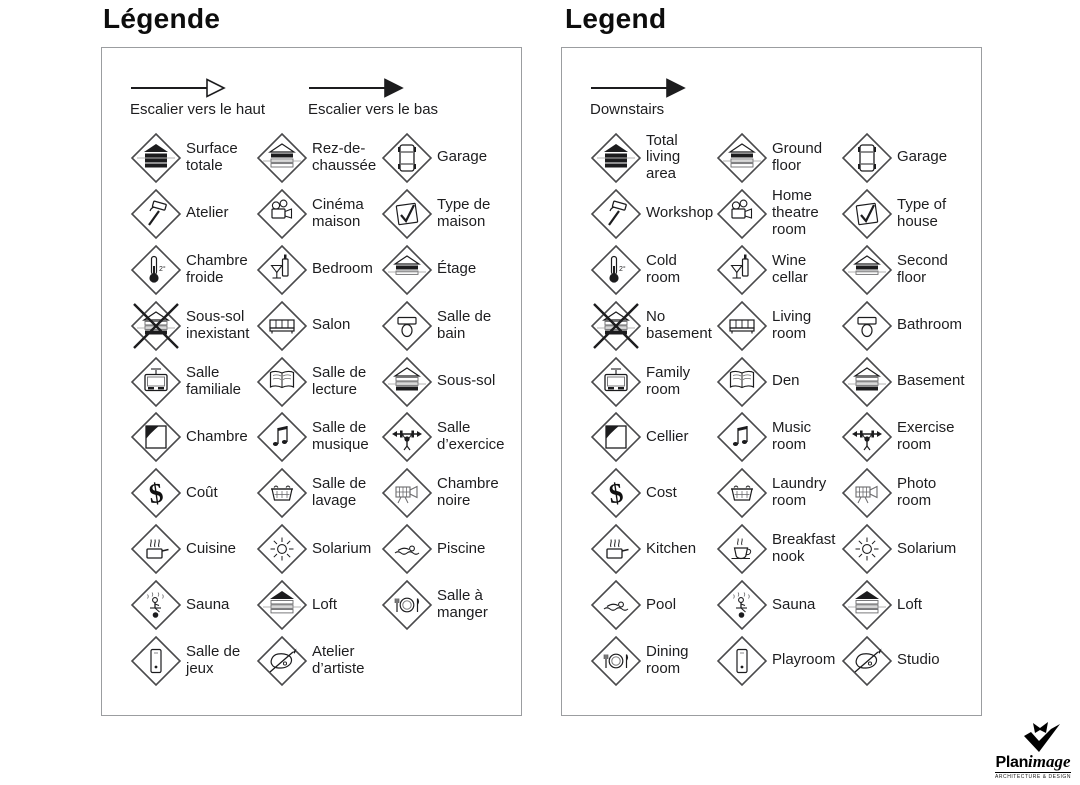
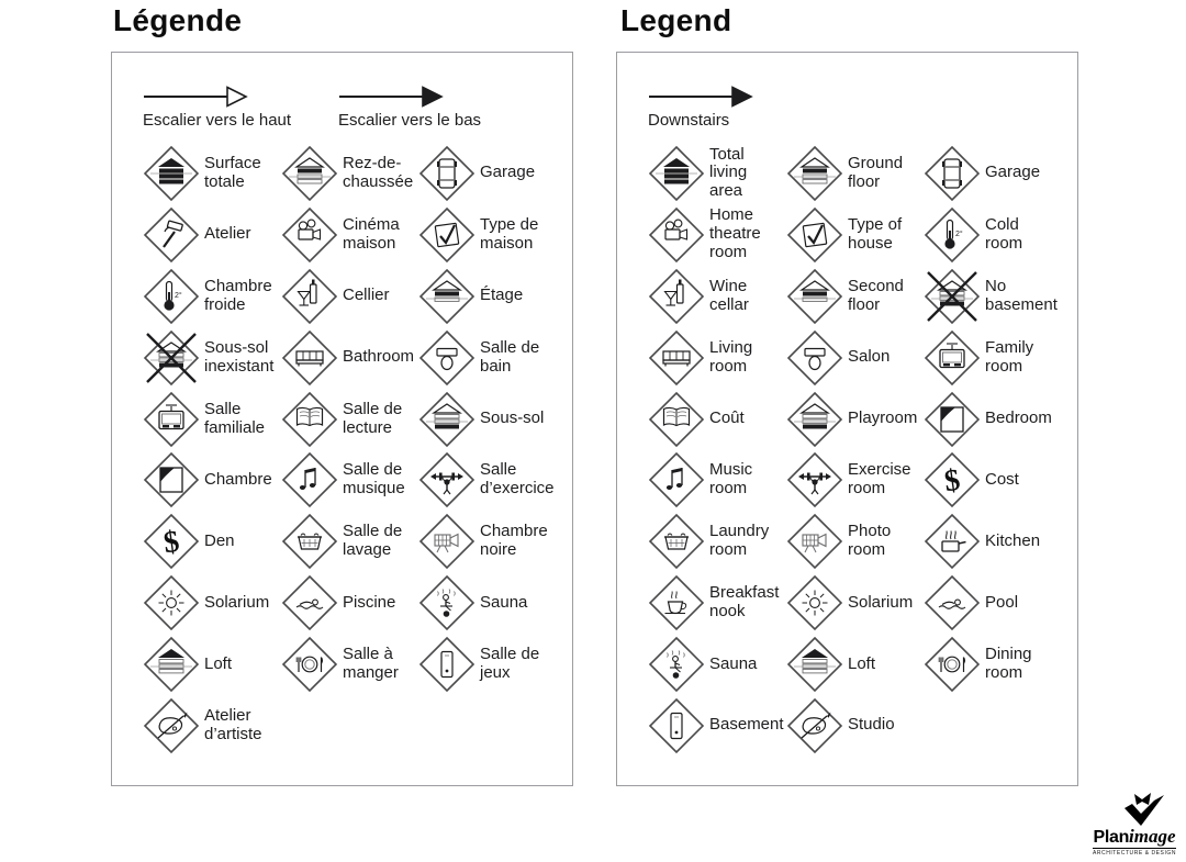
  Légende
  Legend
  Escalier vers le haut
  Escalier vers le bas
  Surface
  totale
  Rez-de-
  chaussée
  Garage
  Atelier
  Cinéma
  maison
  Type de
  maison
  Chambre
  froide
- Bedroom
+ Cellier
  Étage
  Sous-sol
  inexistant
- Salon
+ Bathroom
  Salle de
  bain
  Salle
  familiale
  Salle de
  lecture
  Sous-sol
  Chambre
  Salle de
  musique
  Salle
  d’exercice
- Coût
+ Den
  Salle de
  lavage
  Chambre
  noire
- Cuisine
  Solarium
  Piscine
  Sauna
  Loft
  Salle à
  manger
  Salle de
  jeux
  Atelier
  d’artiste
  Downstairs
  Total
  living
  area
  Ground
  floor
  Garage
- Workshop
  Home
  theatre
  room
  Type of
  house
  Cold
  room
  Wine
  cellar
  Second
  floor
  No
  basement
  Living
  room
- Bathroom
+ Salon
  Family
  room
- Den
+ Coût
- Basement
+ Playroom
- Cellier
+ Bedroom
  Music
  room
  Exercise
  room
  Cost
  Laundry
  room
  Photo
  room
  Kitchen
  Breakfast
  nook
  Solarium
  Pool
  Sauna
  Loft
  Dining
  room
- Playroom
+ Basement
  Studio
  Plan
  image
